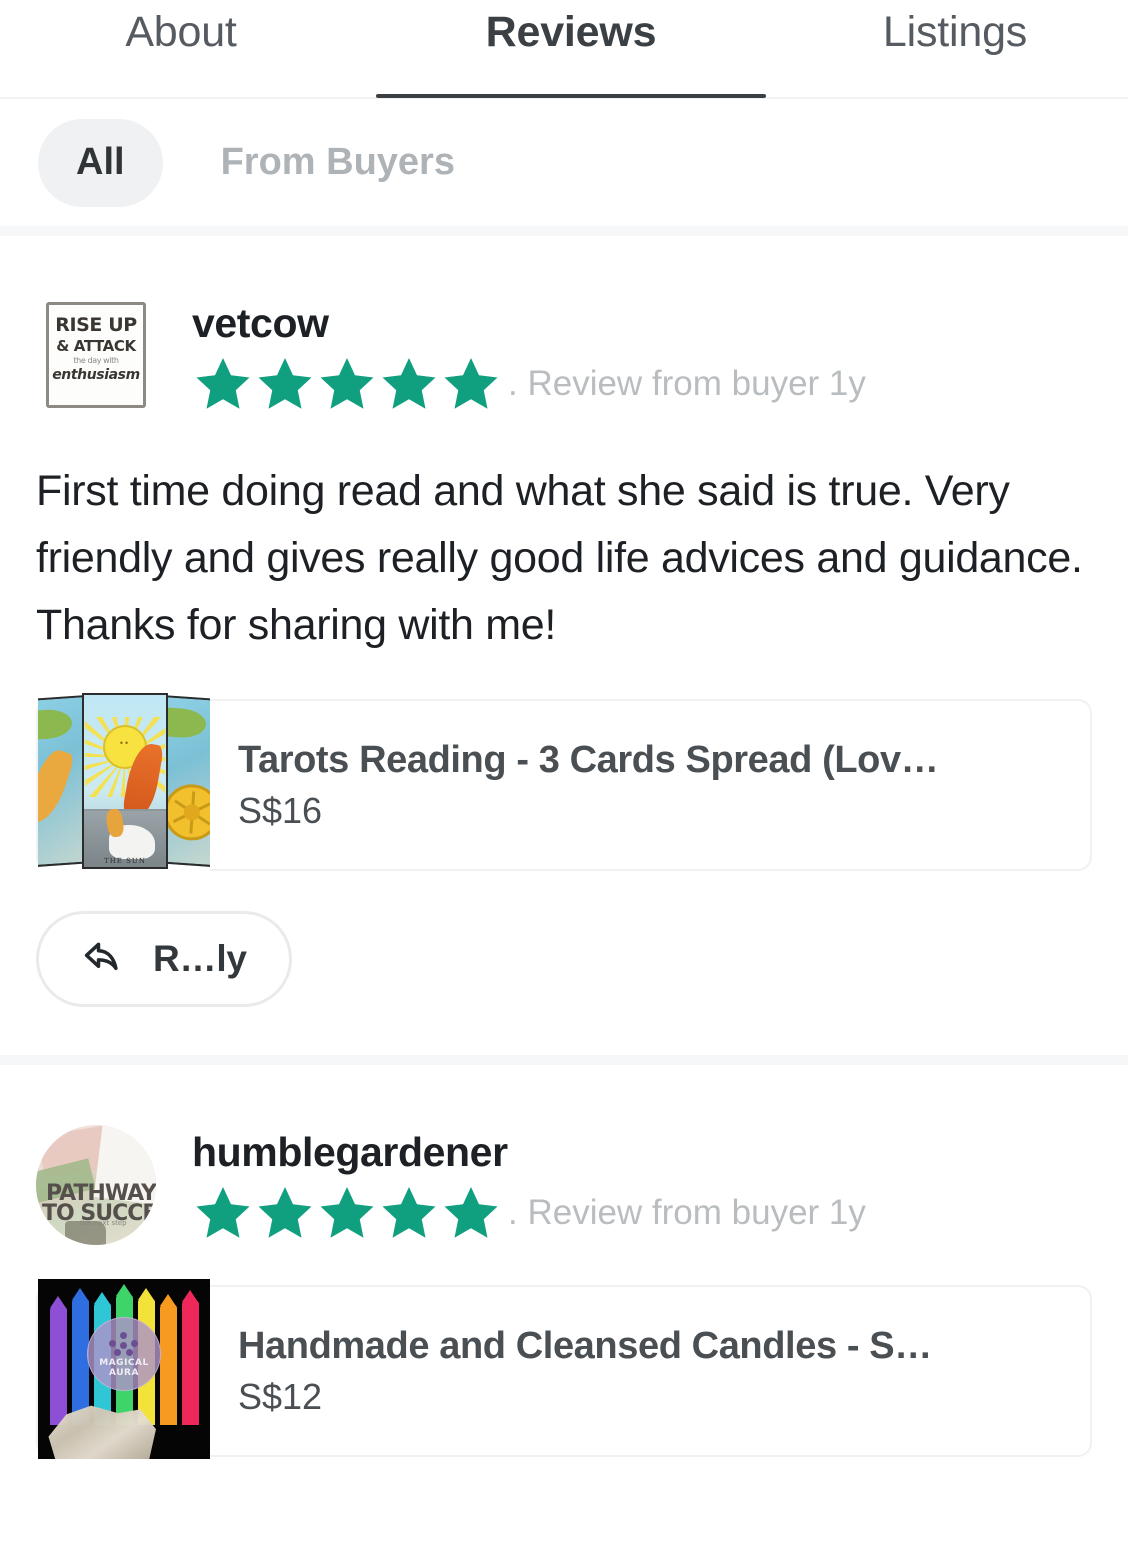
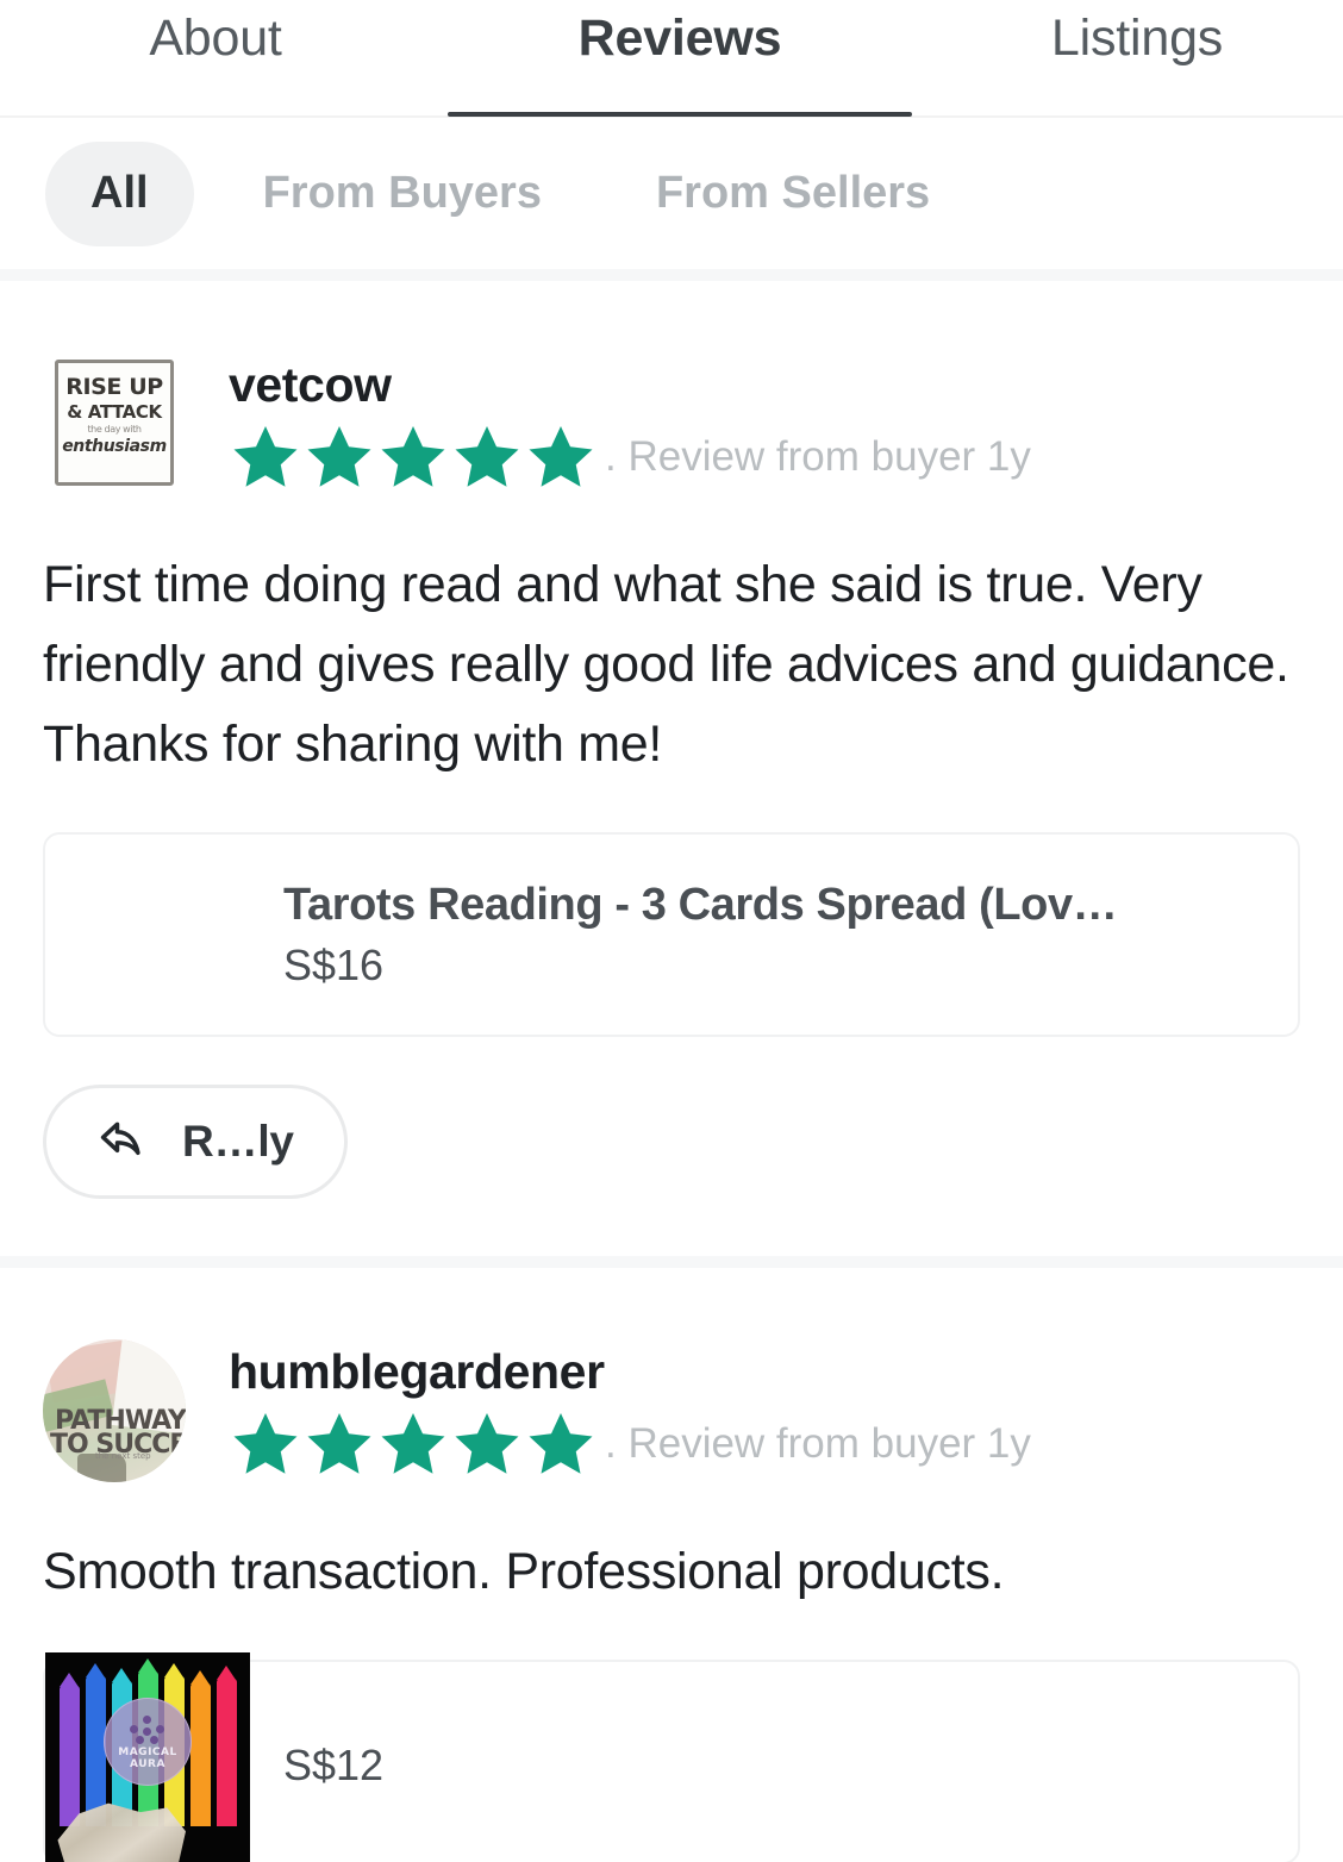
  About
  Reviews
  Listings
  All
  From Buyers
+ From Sellers
  RISE UP
  & ATTACK
  the day with
  enthusiasm
  vetcow
  . Review from buyer 1y
  First time doing read and what she said is true. Very friendly and gives really good life advices and guidance. Thanks for sharing with me!
- ••
- THE SUN
  Tarots Reading - 3 Cards Spread (Lov…
  S$16
  R…ly
  PATHWAY
  TO SUCCE
  the next step
  humblegardener
  . Review from buyer 1y
+ Smooth transaction. Professional products.
  MAGICAL
  AURA
- Handmade and Cleansed Candles - S…
  S$12
